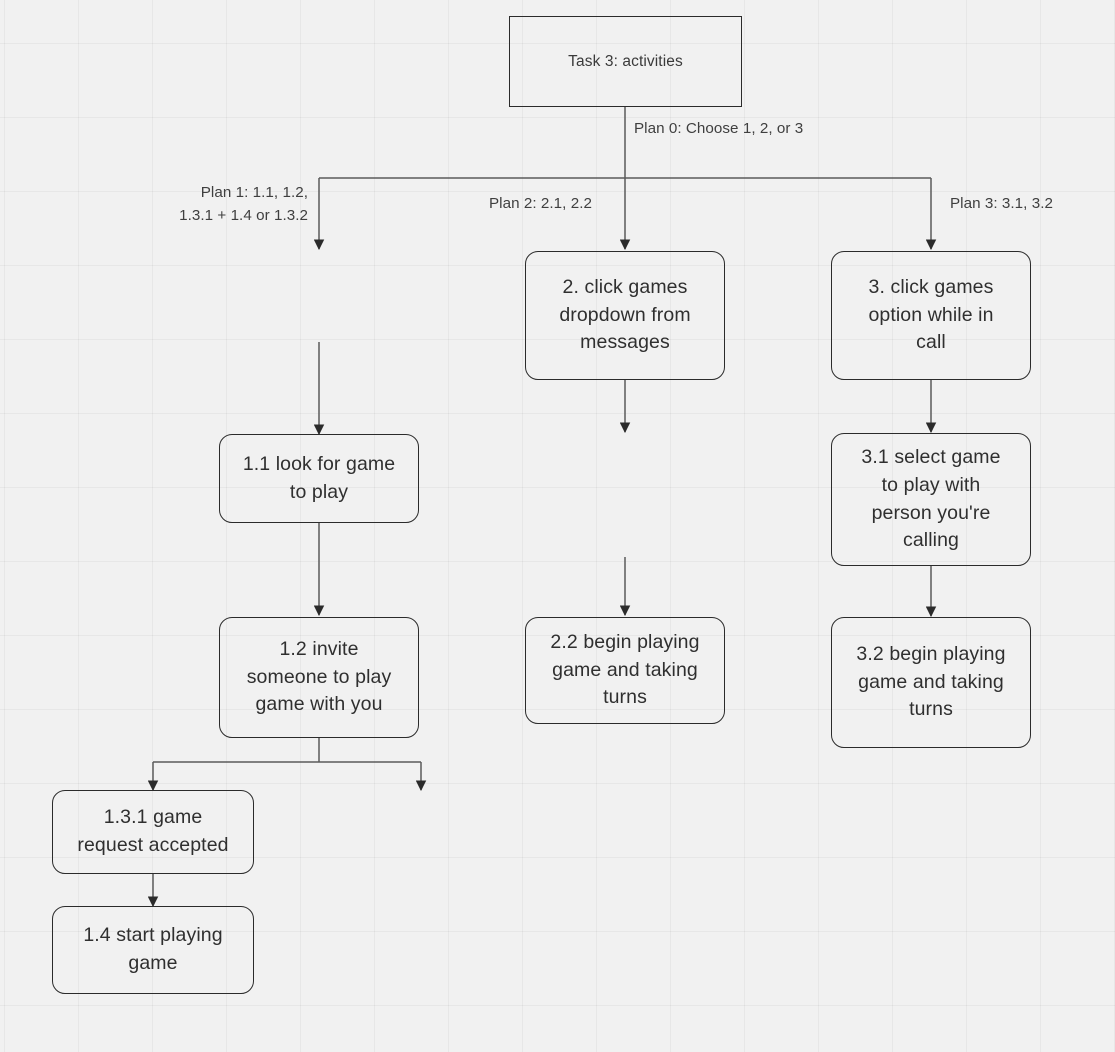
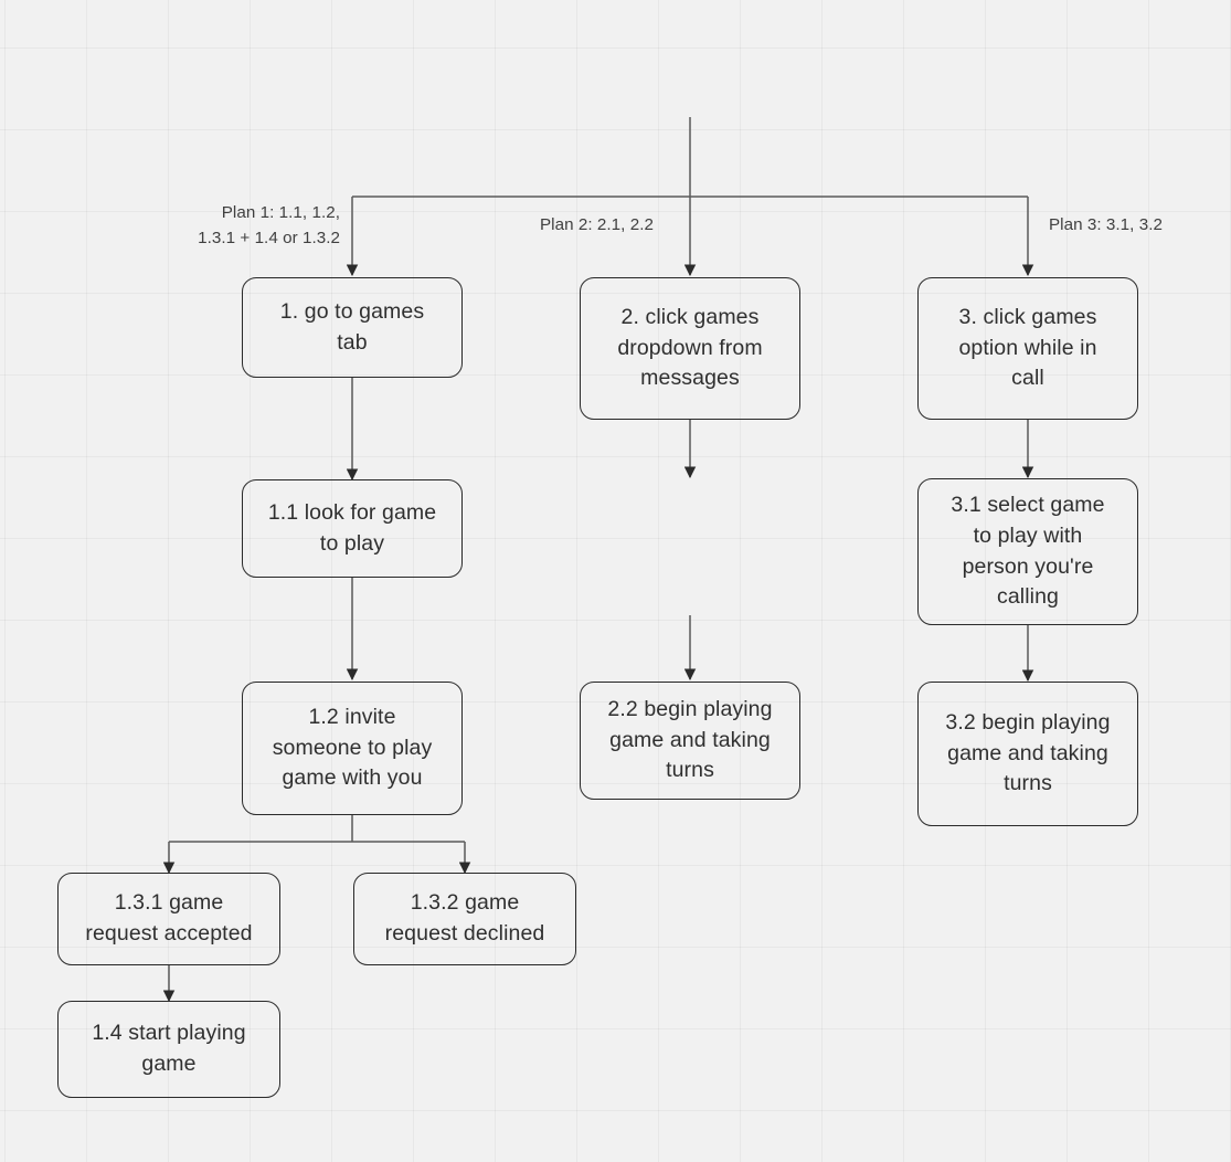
- Task 3: activities
- Plan 0: Choose 1, 2, or 3
  Plan 1: 1.1, 1.2,
  1.3.1 + 1.4 or 1.3.2
  Plan 2: 2.1, 2.2
  Plan 3: 3.1, 3.2
+ 1. go to games
+ tab
  1.1 look for game
  to play
  1.2 invite
  someone to play
  game with you
  1.3.1 game
  request accepted
+ 1.3.2 game
+ request declined
  1.4 start playing
  game
  2. click games
  dropdown from
  messages
  2.2 begin playing
  game and taking
  turns
  3. click games
  option while in
  call
  3.1 select game
  to play with
  person you're
  calling
  3.2 begin playing
  game and taking
  turns
